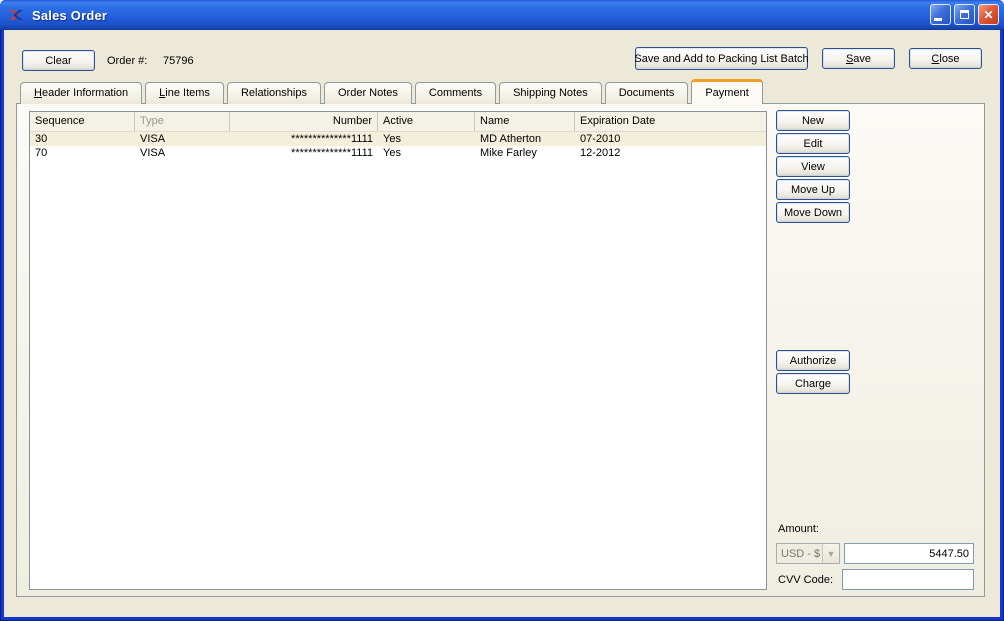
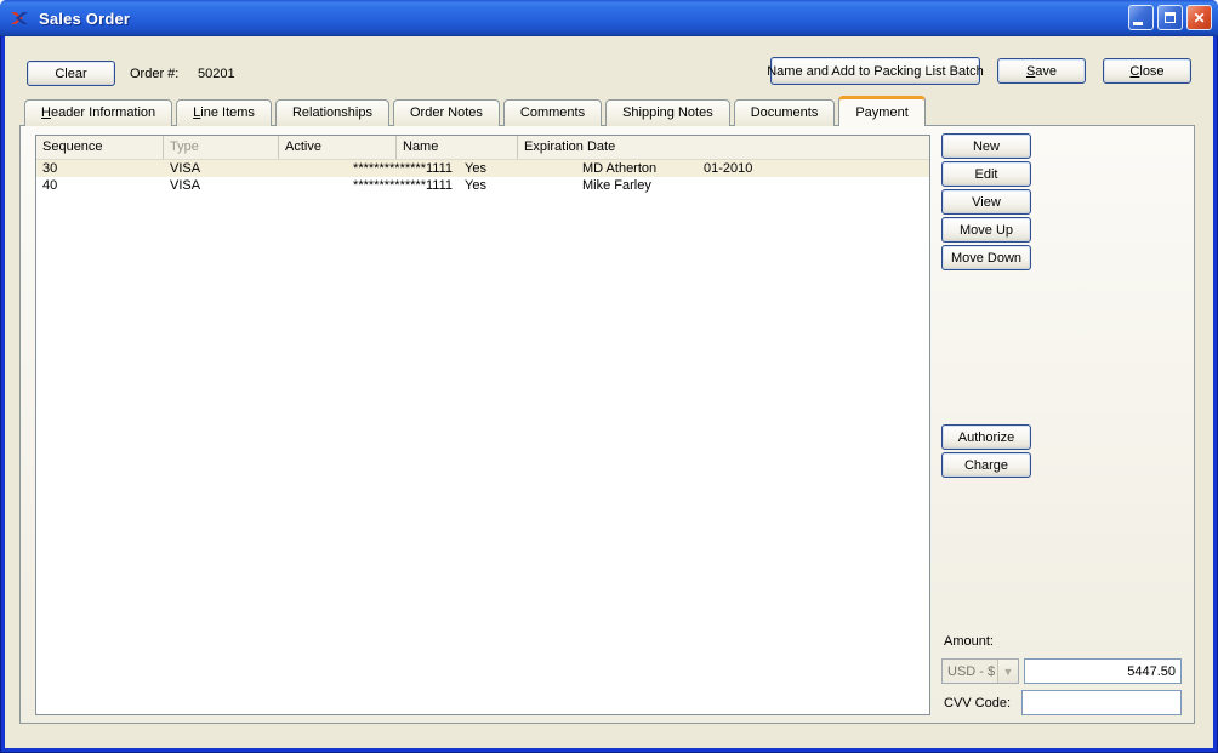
  Sales Order
  ✕
  Clear
  Order #:
- 75796
+ 50201
- Save and Add to Packing List Batch
+ Name and Add to Packing List Batch
  S
  ave
  C
  lose
  Header Information
  Line Items
  Relationships
  Order Notes
  Comments
  Shipping Notes
  Documents
  Payment
  Sequence
  Type
- Number
  Active
  Name
  Expiration Date
  30
  VISA
  **************1111
  Yes
  MD Atherton
- 07-2010
+ 01-2010
- 70
+ 40
  VISA
  **************1111
  Yes
  Mike Farley
- 12-2012
  New
  Edit
  View
  Move Up
  Move Down
  Authorize
  Charge
  Amount:
  USD - $
  ▼
  5447.50
  CVV Code:
